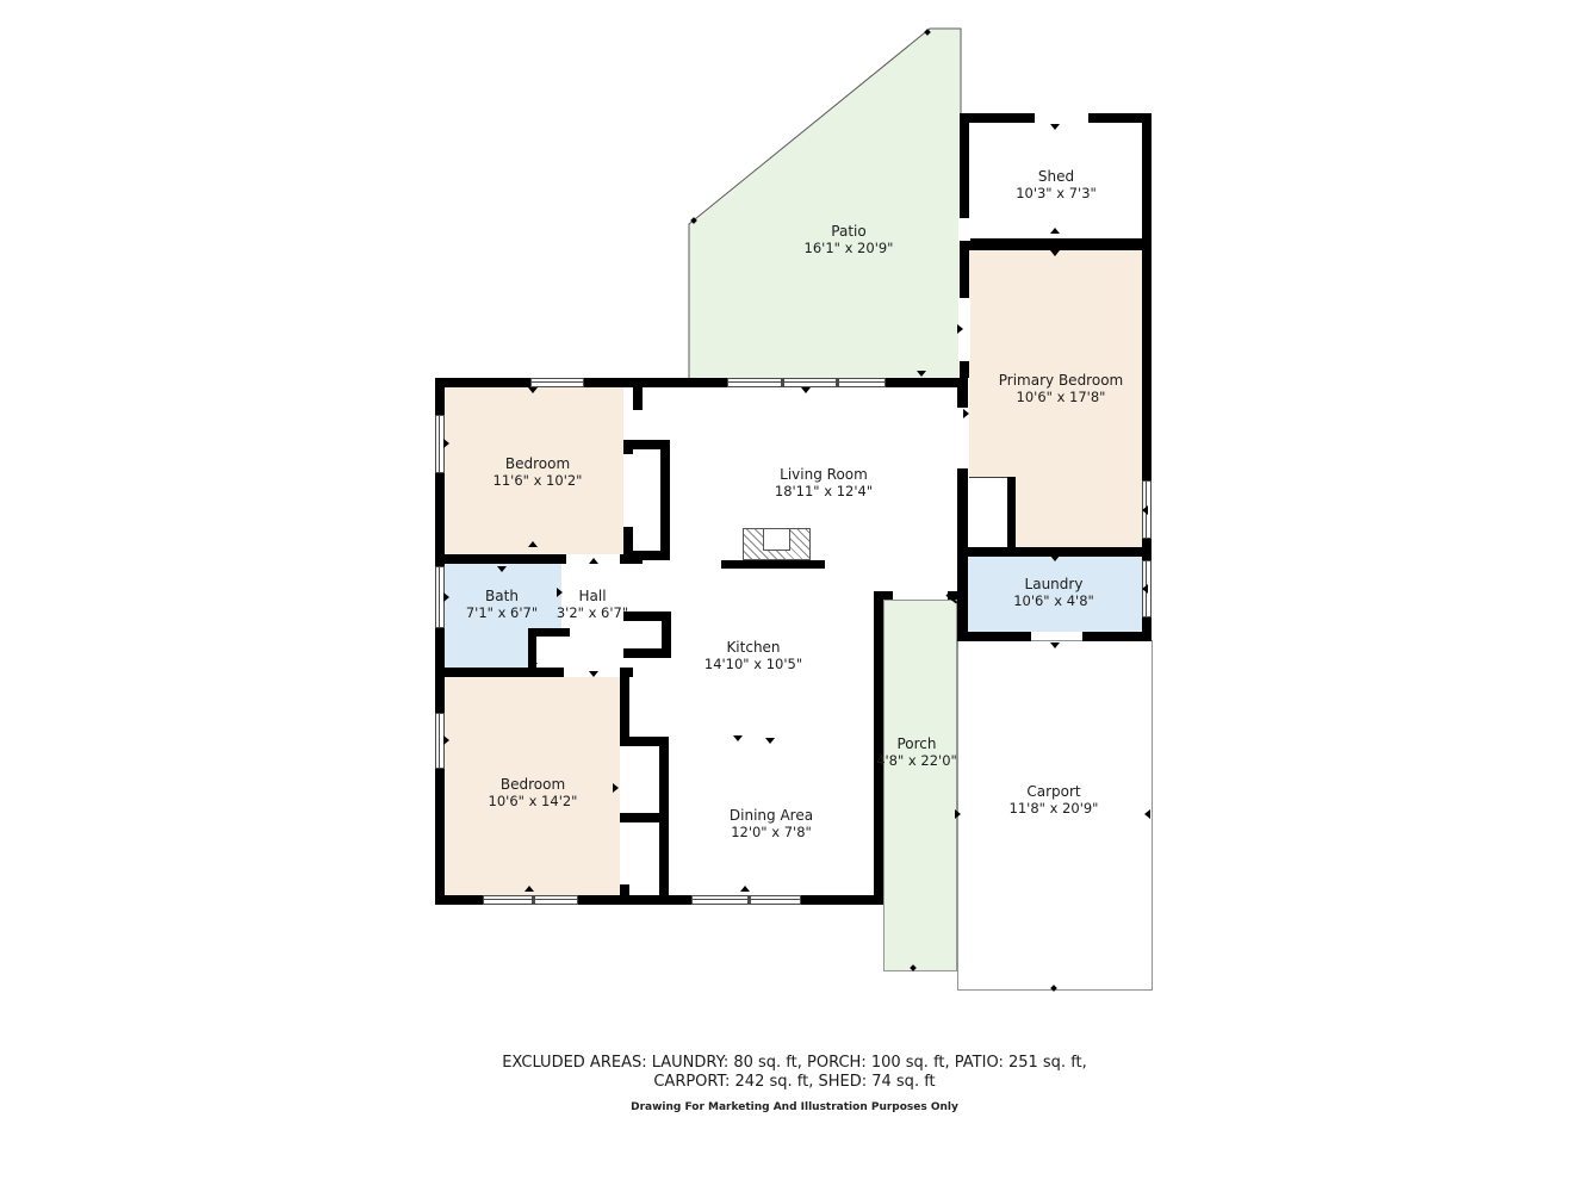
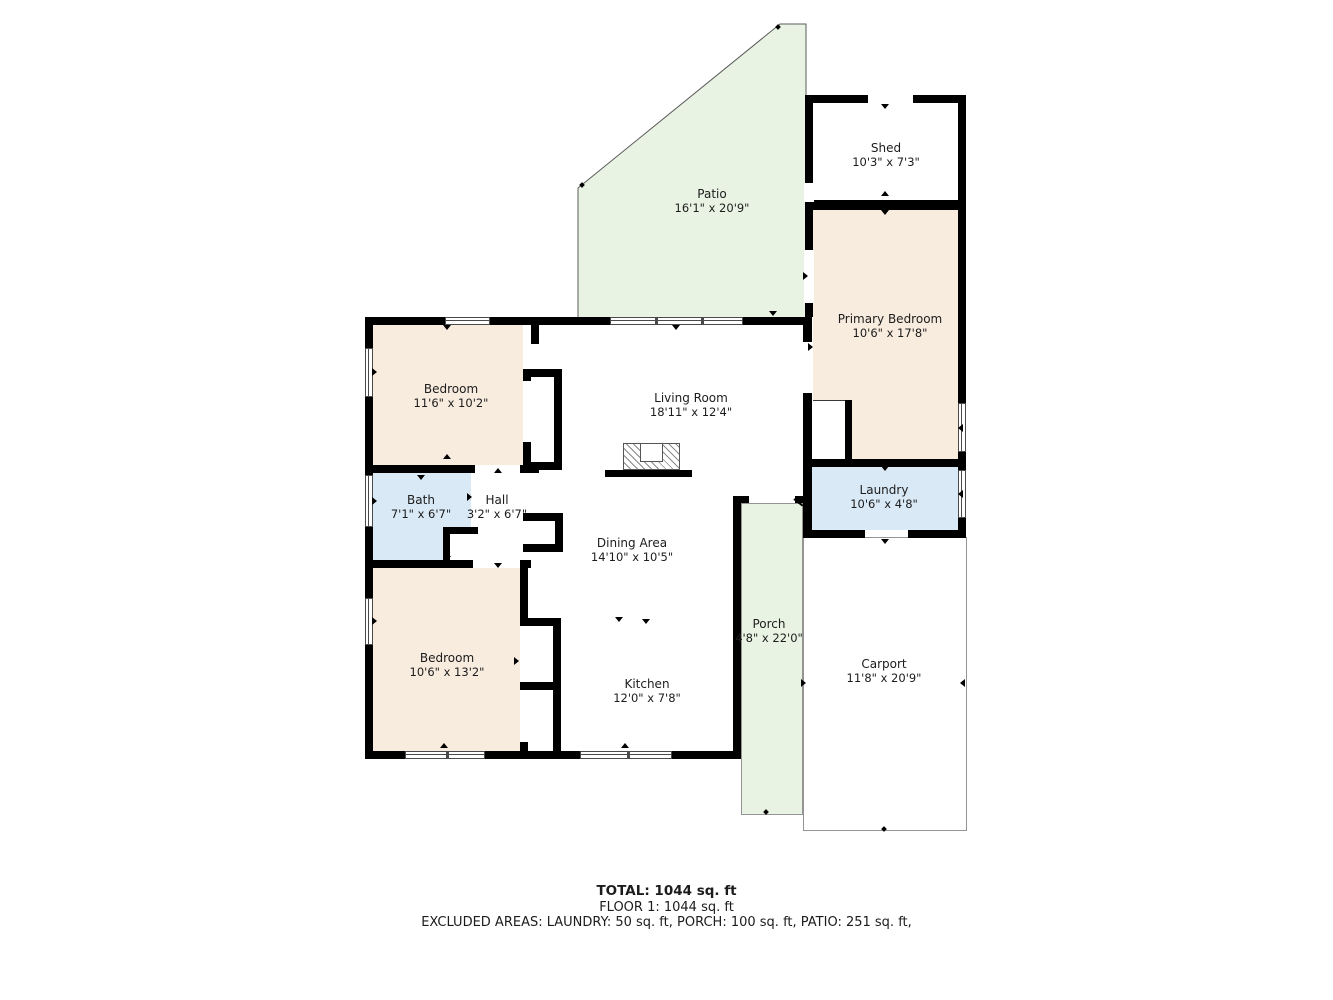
  Patio
  16'1" x 20'9"
  Shed
  10'3" x 7'3"
  Primary Bedroom
  10'6" x 17'8"
  Bedroom
  11'6" x 10'2"
  Living Room
  18'11" x 12'4"
  Bath
  7'1" x 6'7"
  Hall
  3'2" x 6'7"
  Laundry
  10'6" x 4'8"
- Kitchen
+ Dining Area
  14'10" x 10'5"
  Bedroom
- 10'6" x 14'2"
+ 10'6" x 13'2"
  Porch
  4'8" x 22'0"
  Carport
  11'8" x 20'9"
- Dining Area
+ Kitchen
  12'0" x 7'8"
+ TOTAL: 1044 sq. ft
+ FLOOR 1: 1044 sq. ft
- EXCLUDED AREAS: LAUNDRY: 80 sq. ft, PORCH: 100 sq. ft, PATIO: 251 sq. ft,
+ EXCLUDED AREAS: LAUNDRY: 50 sq. ft, PORCH: 100 sq. ft, PATIO: 251 sq. ft,
- CARPORT: 242 sq. ft, SHED: 74 sq. ft
- Drawing For Marketing And Illustration Purposes Only
